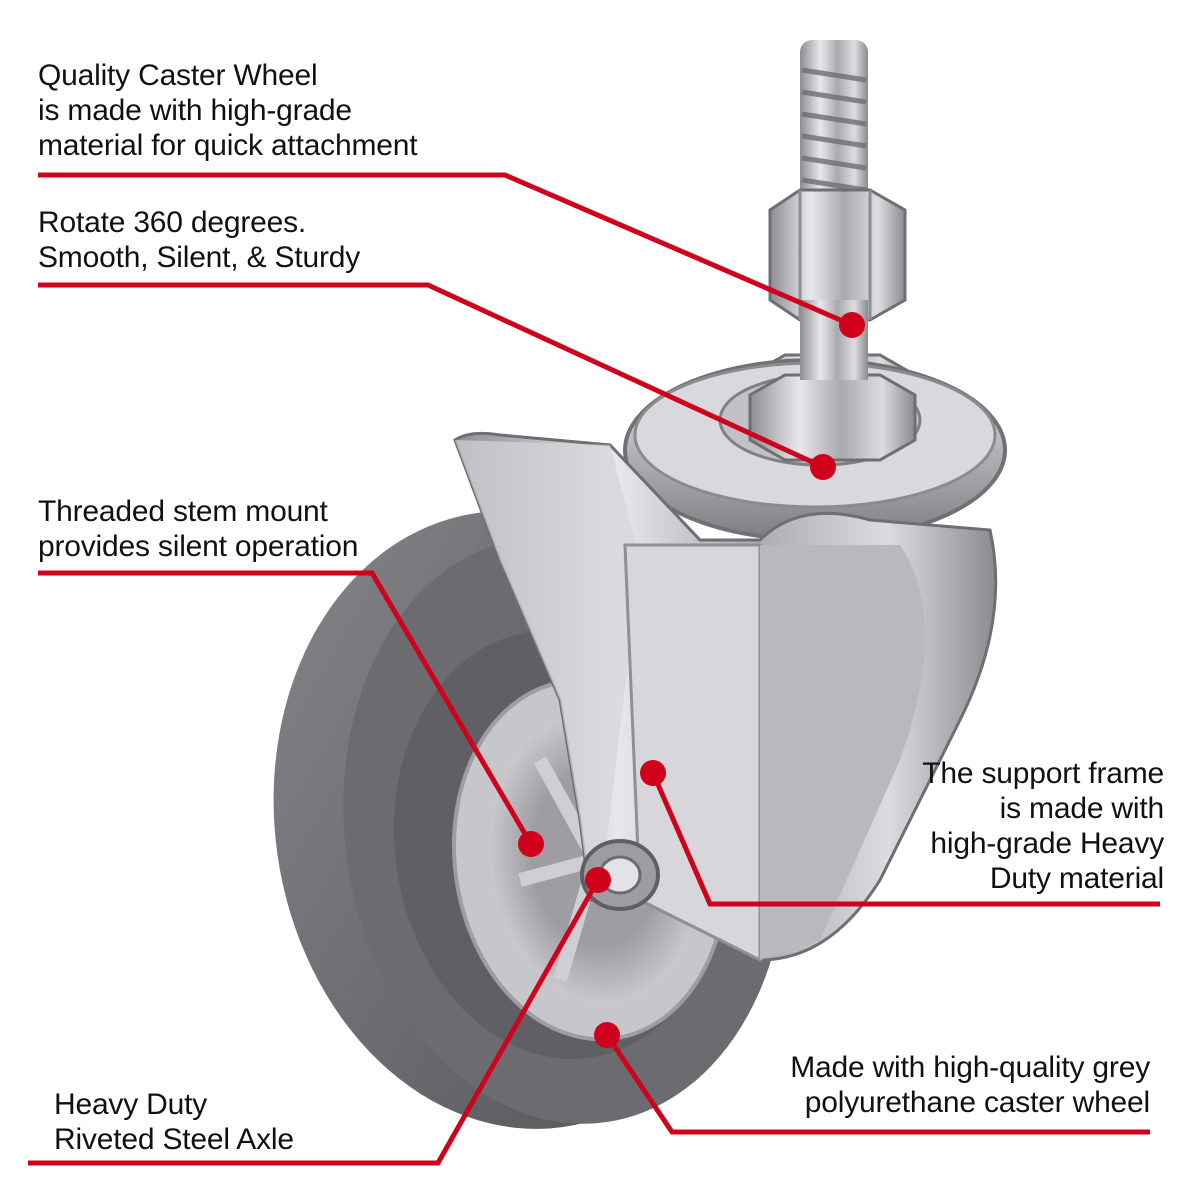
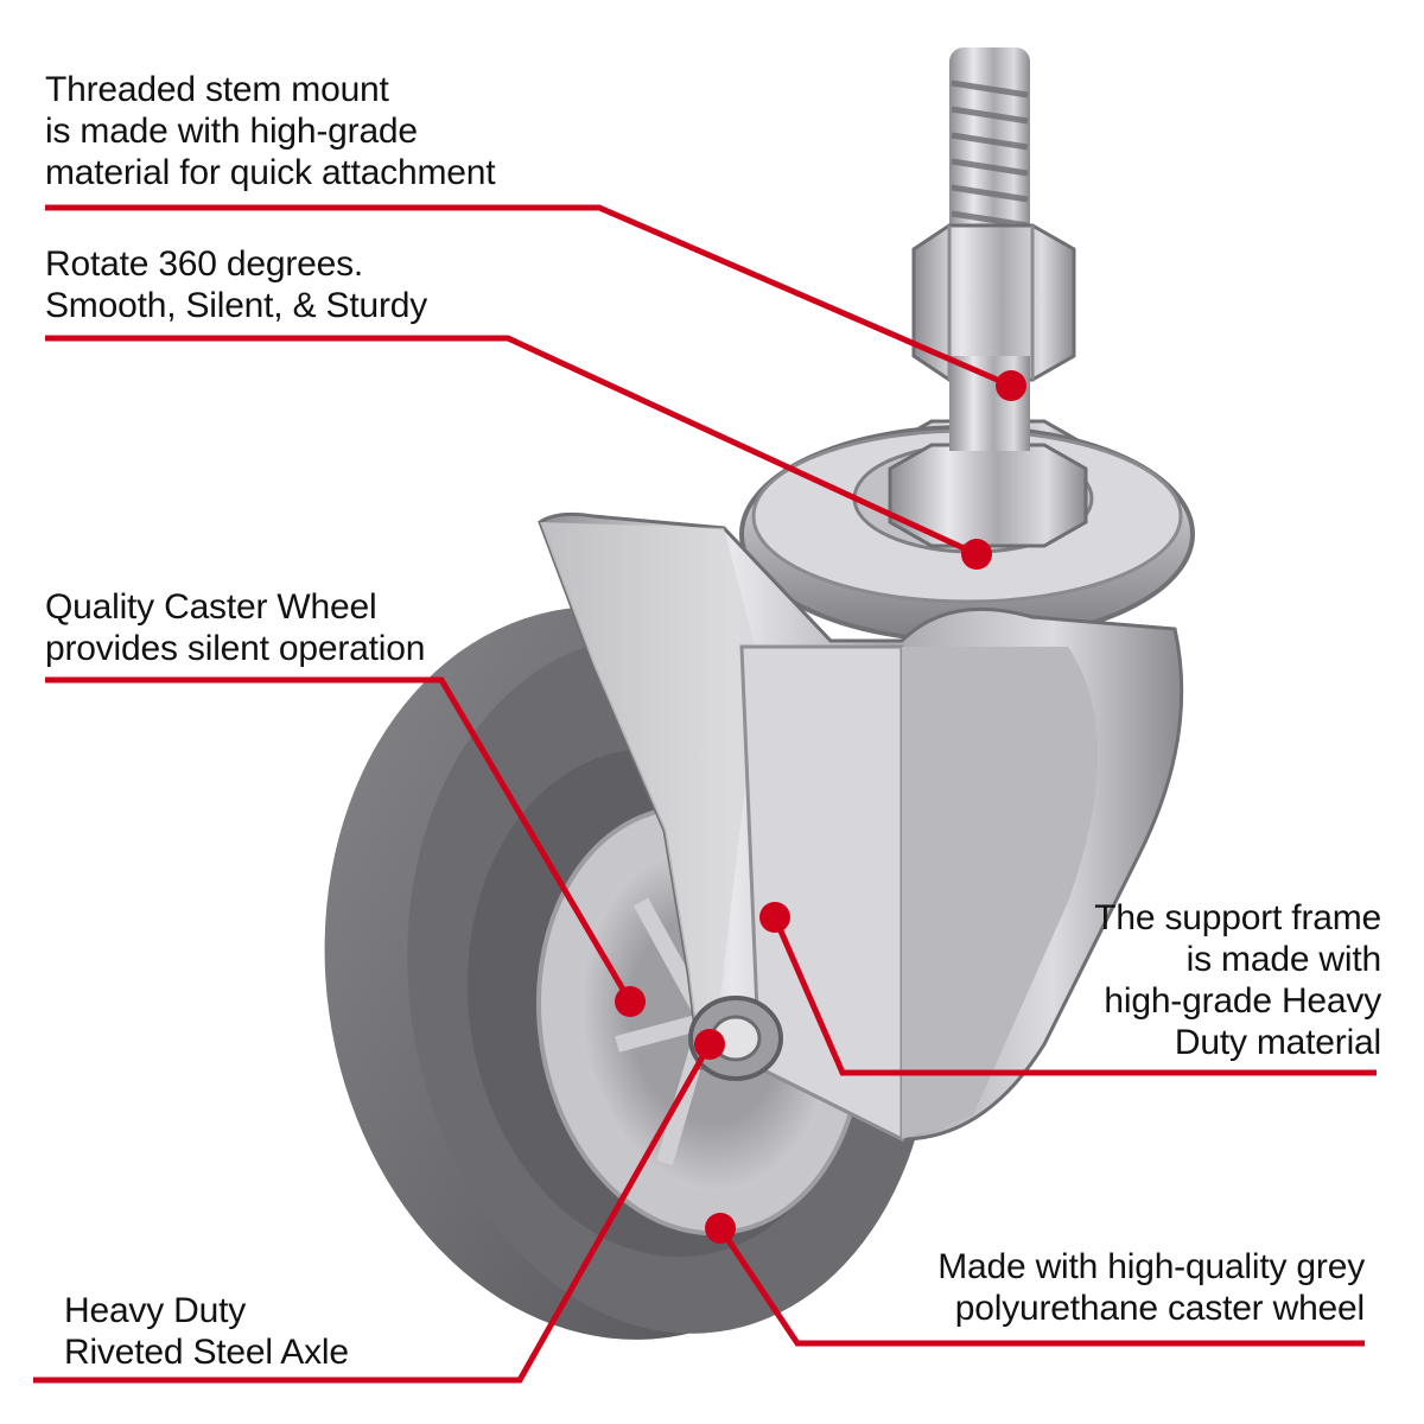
- Quality Caster Wheel
+ Threaded stem mount
  is made with high-grade
  material for quick attachment
  Rotate 360 degrees.
  Smooth, Silent, & Sturdy
- Threaded stem mount
+ Quality Caster Wheel
  provides silent operation
  The support frame
  is made with
  high-grade Heavy
  Duty material
  Made with high-quality grey
  polyurethane caster wheel
  Heavy Duty
  Riveted Steel Axle
